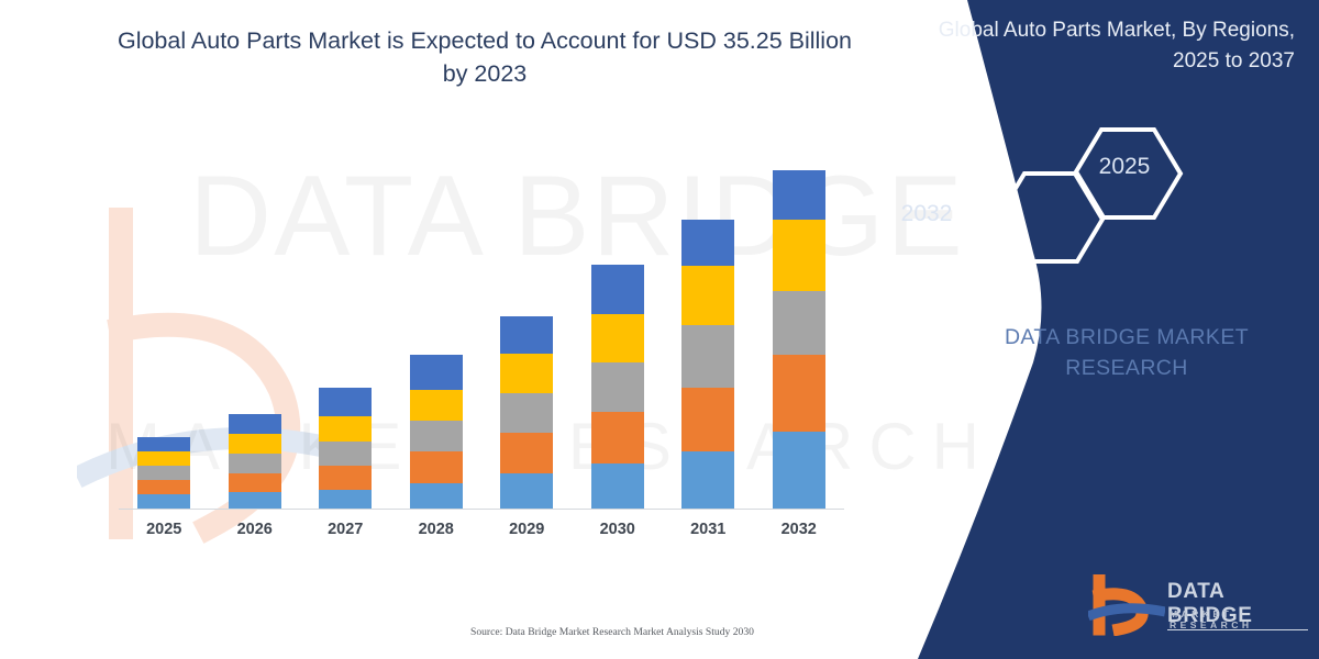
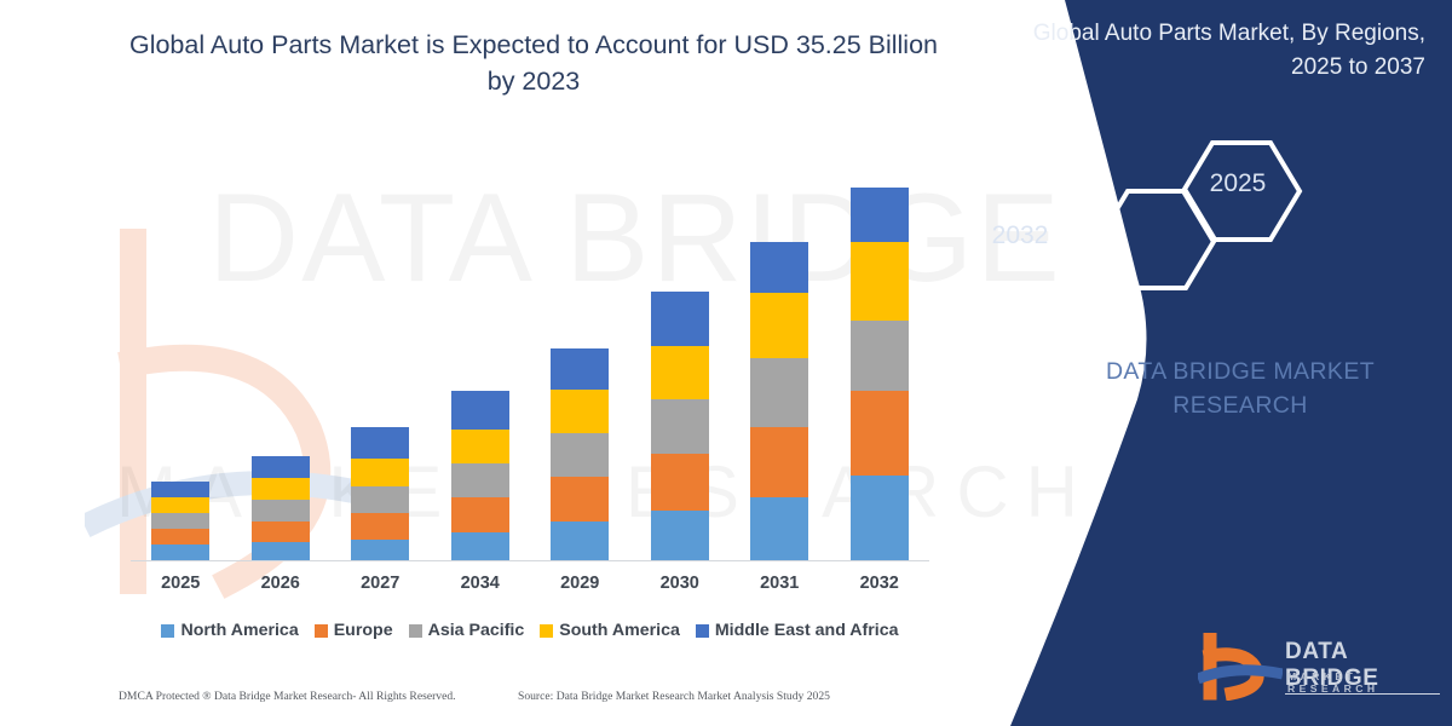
  DATA BRIDGE
  Global Auto Parts Market is Expected to Account for USD 35.25 Billion by 2023
  2025
  2026
  2027
- 2028
+ 2034
  2029
  2030
  2031
  2032
+ North America
+ Europe
+ Asia Pacific
+ South America
+ Middle East and Africa
+ DMCA Protected ® Data Bridge Market Research- All Rights Reserved.
- Source: Data Bridge Market Research Market Analysis Study 2030
+ Source: Data Bridge Market Research Market Analysis Study 2025
  Global Auto Parts Market, By Regions, 2025 to 2037
  2032
  2025
  DATA BRIDGE MARKET RESEARCH
  DATA BRIDGE
  MARKET RESEARCH
